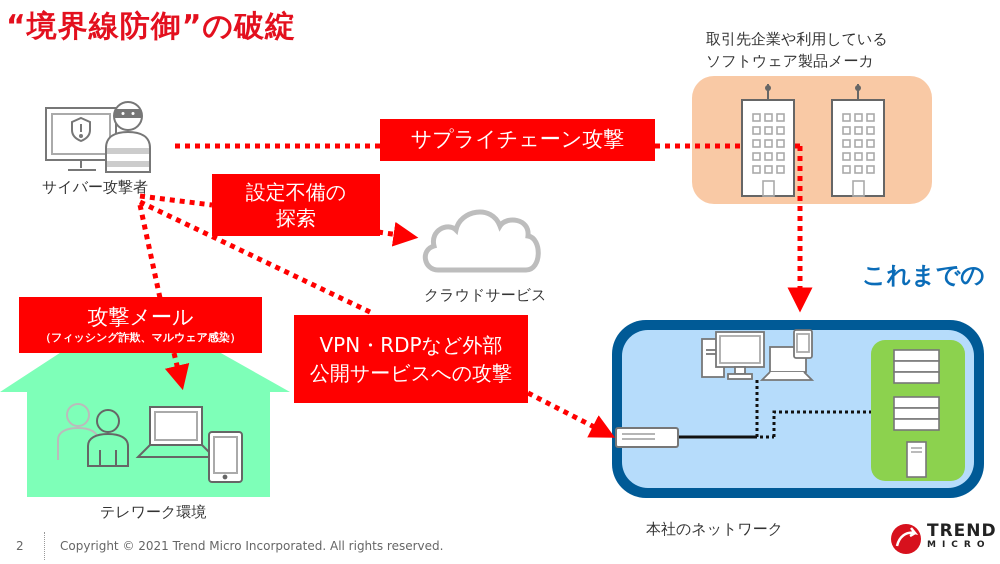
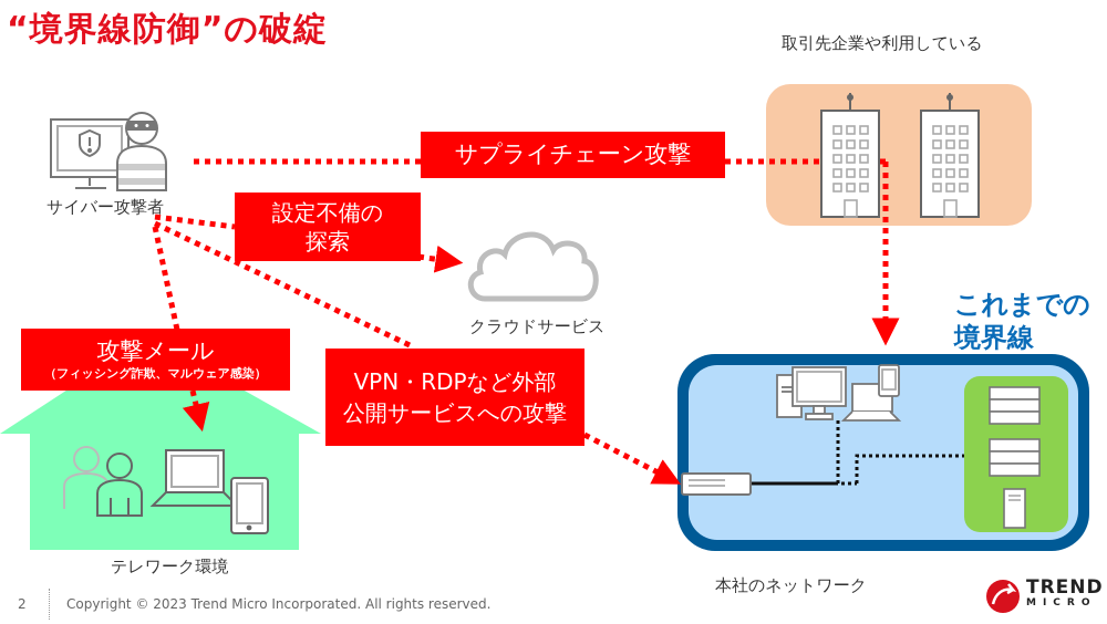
  “境界線防御”の破綻
  取引先企業や利用している
- ソフトウェア製品メーカ
  これまでの
+ 境界線
  サプライチェーン攻撃
  設定不備の
  探索
  攻撃メール
  （フィッシング詐欺、マルウェア感染）
  VPN・RDPなど外部
  公開サービスへの攻撃
  サイバー攻撃者
  クラウドサービス
  テレワーク環境
  本社のネットワーク
  2
- Copyright © 2021 Trend Micro Incorporated. All rights reserved.
+ Copyright © 2023 Trend Micro Incorporated. All rights reserved.
  TREND
  MICRO
